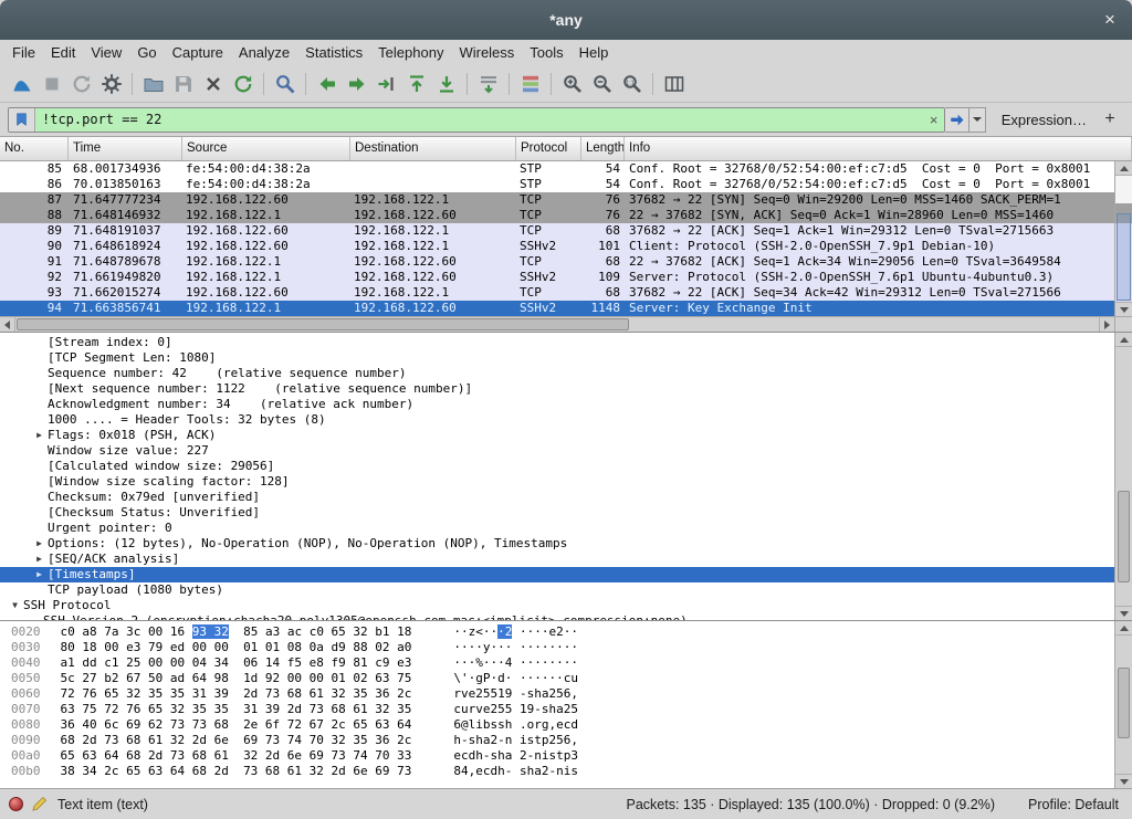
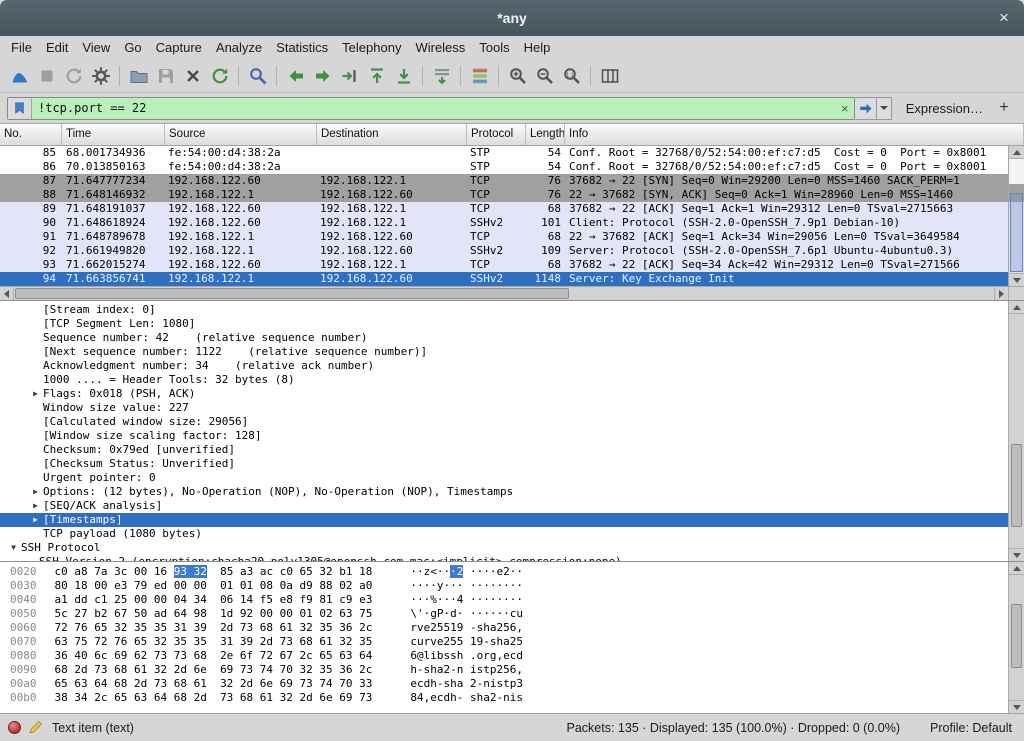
  *any
  ×
  File
  Edit
  View
  Go
  Capture
  Analyze
  Statistics
  Telephony
  Wireless
  Tools
  Help
  !tcp.port == 22
  ×
  Expression…
  +
  No.
  Time
  Source
  Destination
  Protocol
  Length
  Info
  85
  68.001734936
  fe:54:00:d4:38:2a
  STP
  54
  Conf. Root = 32768/0/52:54:00:ef:c7:d5 Cost = 0 Port = 0x8001
  86
  70.013850163
  fe:54:00:d4:38:2a
  STP
  54
  Conf. Root = 32768/0/52:54:00:ef:c7:d5 Cost = 0 Port = 0x8001
  87
  71.647777234
  192.168.122.60
  192.168.122.1
  TCP
  76
  37682 → 22 [SYN] Seq=0 Win=29200 Len=0 MSS=1460 SACK_PERM=1
  88
  71.648146932
  192.168.122.1
  192.168.122.60
  TCP
  76
  22 → 37682 [SYN, ACK] Seq=0 Ack=1 Win=28960 Len=0 MSS=1460
  89
  71.648191037
  192.168.122.60
  192.168.122.1
  TCP
  68
  37682 → 22 [ACK] Seq=1 Ack=1 Win=29312 Len=0 TSval=2715663
  90
  71.648618924
  192.168.122.60
  192.168.122.1
  SSHv2
  101
  Client: Protocol (SSH-2.0-OpenSSH_7.9p1 Debian-10)
  91
  71.648789678
  192.168.122.1
  192.168.122.60
  TCP
  68
  22 → 37682 [ACK] Seq=1 Ack=34 Win=29056 Len=0 TSval=3649584
  92
  71.661949820
  192.168.122.1
  192.168.122.60
  SSHv2
  109
  Server: Protocol (SSH-2.0-OpenSSH_7.6p1 Ubuntu-4ubuntu0.3)
  93
  71.662015274
  192.168.122.60
  192.168.122.1
  TCP
  68
  37682 → 22 [ACK] Seq=34 Ack=42 Win=29312 Len=0 TSval=271566
  94
  71.663856741
  192.168.122.1
  192.168.122.60
  SSHv2
  1148
  Server: Key Exchange Init
  [Stream index: 0]
  [TCP Segment Len: 1080]
  Sequence number: 42 (relative sequence number)
  [Next sequence number: 1122 (relative sequence number)]
  Acknowledgment number: 34 (relative ack number)
  1000 .... = Header Tools: 32 bytes (8)
  ▶
  Flags: 0x018 (PSH, ACK)
  Window size value: 227
  [Calculated window size: 29056]
  [Window size scaling factor: 128]
  Checksum: 0x79ed [unverified]
  [Checksum Status: Unverified]
  Urgent pointer: 0
  ▶
  Options: (12 bytes), No-Operation (NOP), No-Operation (NOP), Timestamps
  ▶
  [SEQ/ACK analysis]
  ▶
  [Timestamps]
  TCP payload (1080 bytes)
  ▼
  SSH Protocol
  0020 c0 a8 7a 3c 00 16 93 32 85 a3 ac c0 65 32 b1 18 ··z<···2 ····e2··
  0030 80 18 00 e3 79 ed 00 00 01 01 08 0a d9 88 02 a0 ····y··· ········
  0040 a1 dd c1 25 00 00 04 34 06 14 f5 e8 f9 81 c9 e3 ···%···4 ········
  0050 5c 27 b2 67 50 ad 64 98 1d 92 00 00 01 02 63 75 \'·gP·d· ······cu
  0060 72 76 65 32 35 35 31 39 2d 73 68 61 32 35 36 2c rve25519 -sha256,
  0070 63 75 72 76 65 32 35 35 31 39 2d 73 68 61 32 35 curve255 19-sha25
  0080 36 40 6c 69 62 73 73 68 2e 6f 72 67 2c 65 63 64 6@libssh .org,ecd
  0090 68 2d 73 68 61 32 2d 6e 69 73 74 70 32 35 36 2c h-sha2-n istp256,
  00a0 65 63 64 68 2d 73 68 61 32 2d 6e 69 73 74 70 33 ecdh-sha 2-nistp3
  00b0 38 34 2c 65 63 64 68 2d 73 68 61 32 2d 6e 69 73 84,ecdh- sha2-nis
  Text item (text)
- Packets: 135 · Displayed: 135 (100.0%) · Dropped: 0 (9.2%)
+ Packets: 135 · Displayed: 135 (100.0%) · Dropped: 0 (0.0%)
  Profile: Default
